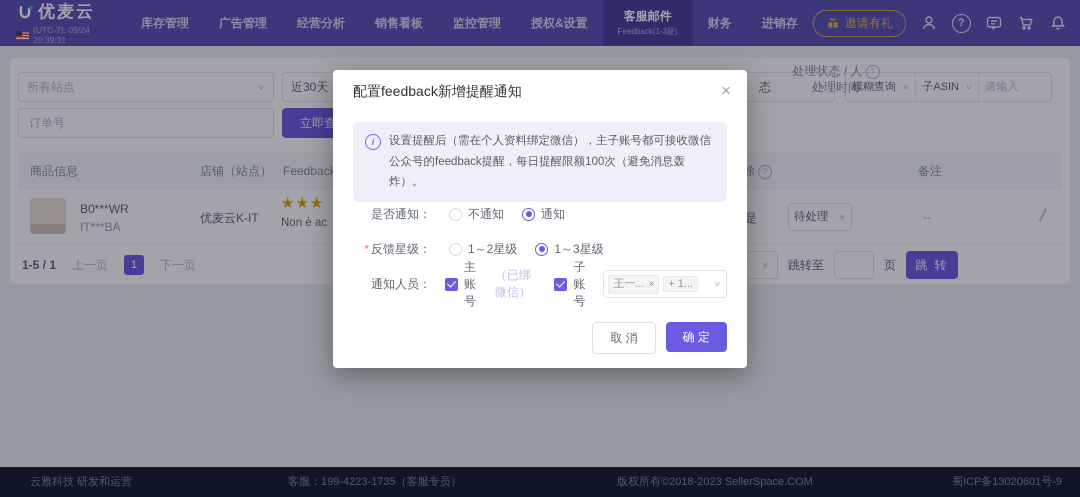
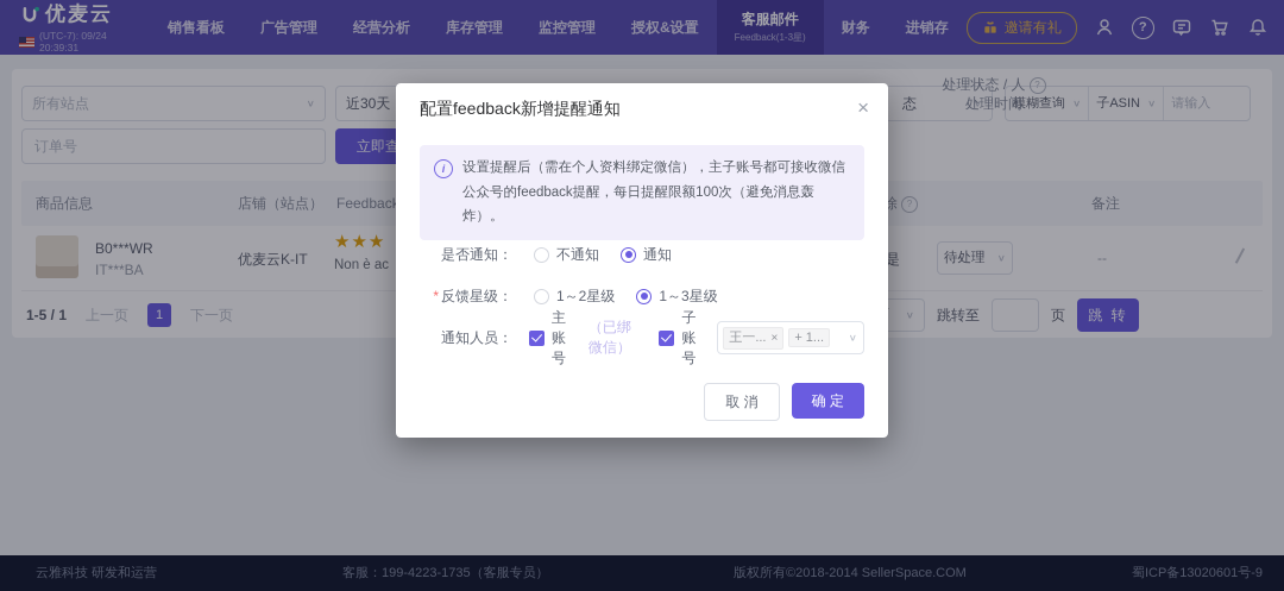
  优麦云
  (UTC-7): 09/24 20:39:31
- 库存管理
+ 销售看板
  广告管理
  经营分析
- 销售看板
+ 库存管理
  监控管理
  授权&设置
  客服邮件
  Feedback(1-3星)
  财务
  进销存
  邀请有礼
  ?
  所有站点
  ∨
  近30天
  态
  ∨
  模糊查询
  ∨
  子ASIN
  ∨
  请输入
  订单号
  立即查
  商品信息
  店铺（站点）
  Feedbac
  除 ?
  处理状态 / 人 ?
  处理时间
  备注
  B0***WR
  IT***BA
  优麦云K-IT
  ★★★
  Non è ac
  是
  待处理
  ∨
  --
  1-5 / 1
  上一页
  1
  下一页
  ∨
  跳转至
  页
  跳 转
  云雅科技 研发和运营
  客服：199-4223-1735（客服专员）
- 版权所有©2018-2023 SellerSpace.COM
+ 版权所有©2018-2014 SellerSpace.COM
  蜀ICP备13020601号-9
  配置feedback新增提醒通知
  ×
  i
  设置提醒后（需在个人资料绑定微信），主子账号都可接收微信公众号的feedback提醒，每日提醒限额100次（避免消息轰炸）。
  是否通知：
  不通知
  通知
  * 反馈星级：
  1～2星级
  1～3星级
  通知人员：
  主账号
  （已绑微信）
  子账号
  王一...
  ×
  + 1...
  ∨
  取 消
  确 定
